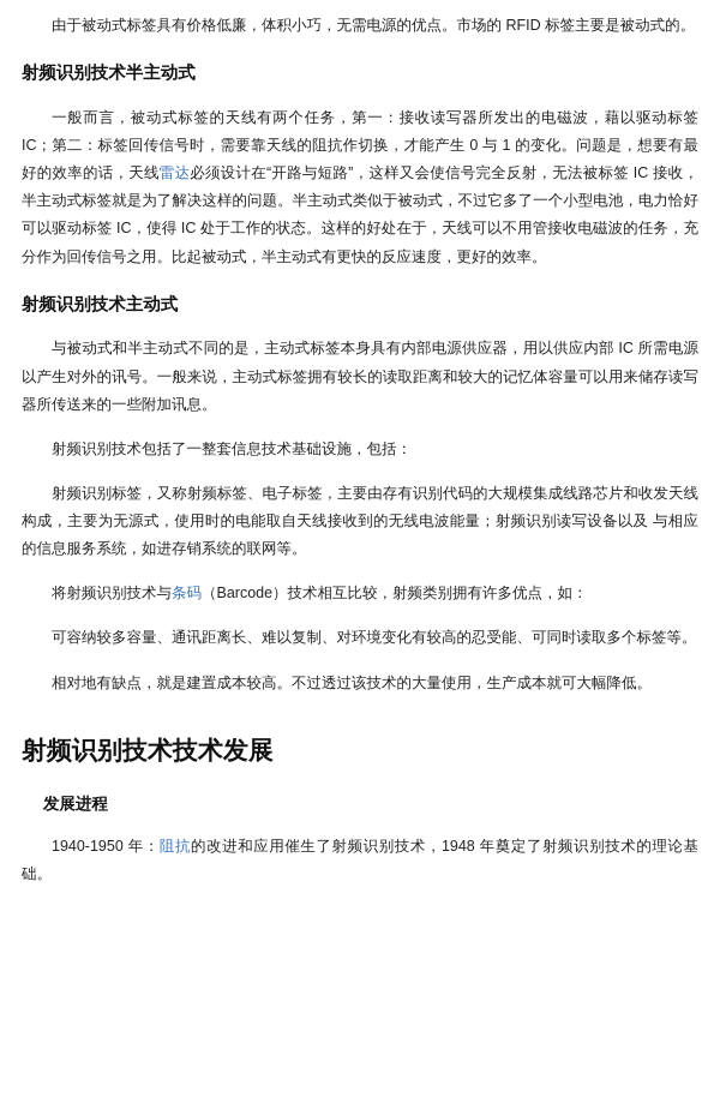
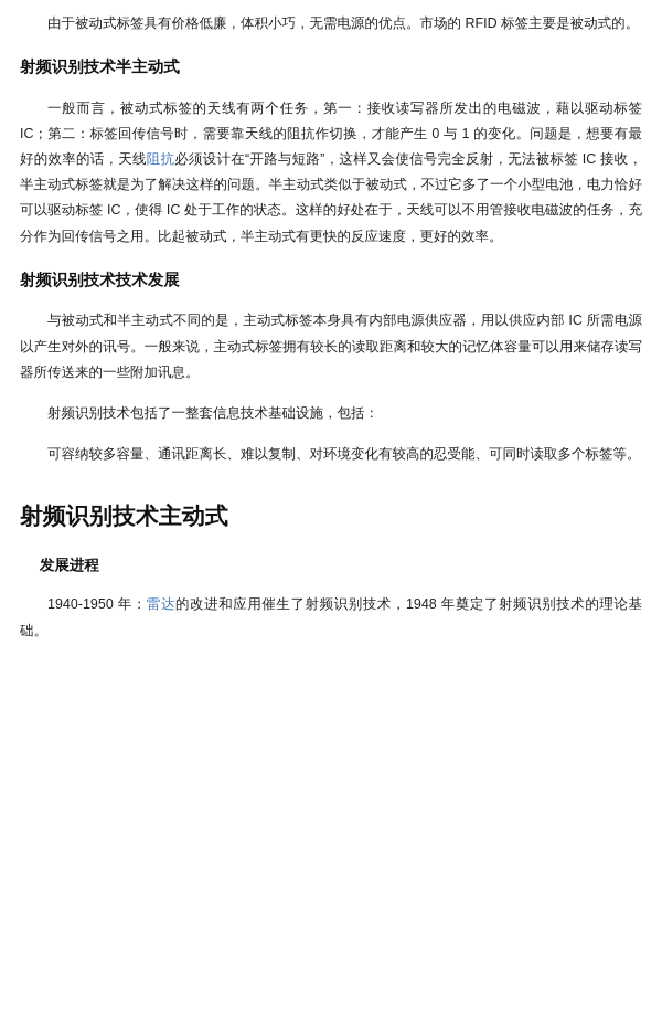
  由于被动式标签具有价格低廉，体积小巧，无需电源的优点。市场的 RFID 标签主要是被动式的。
  射频识别技术半主动式
- 一般而言，被动式标签的天线有两个任务，第一：接收读写器所发出的电磁波，藉以驱动标签 IC；第二：标签回传信号时，需要靠天线的阻抗作切换，才能产生 0 与 1 的变化。问题是，想要有最好的效率的话，天线雷达必须设计在“开路与短路”，这样又会使信号完全反射，无法被标签 IC 接收，半主动式标签就是为了解决这样的问题。半主动式类似于被动式，不过它多了一个小型电池，电力恰好可以驱动标签 IC，使得 IC 处于工作的状态。这样的好处在于，天线可以不用管接收电磁波的任务，充分作为回传信号之用。比起被动式，半主动式有更快的反应速度，更好的效率。
+ 一般而言，被动式标签的天线有两个任务，第一：接收读写器所发出的电磁波，藉以驱动标签 IC；第二：标签回传信号时，需要靠天线的阻抗作切换，才能产生 0 与 1 的变化。问题是，想要有最好的效率的话，天线阻抗必须设计在“开路与短路”，这样又会使信号完全反射，无法被标签 IC 接收，半主动式标签就是为了解决这样的问题。半主动式类似于被动式，不过它多了一个小型电池，电力恰好可以驱动标签 IC，使得 IC 处于工作的状态。这样的好处在于，天线可以不用管接收电磁波的任务，充分作为回传信号之用。比起被动式，半主动式有更快的反应速度，更好的效率。
- 射频识别技术主动式
+ 射频识别技术技术发展
  与被动式和半主动式不同的是，主动式标签本身具有内部电源供应器，用以供应内部 IC 所需电源以产生对外的讯号。一般来说，主动式标签拥有较长的读取距离和较大的记忆体容量可以用来储存读写器所传送来的一些附加讯息。
  射频识别技术包括了一整套信息技术基础设施，包括：
- 射频识别标签，又称射频标签、电子标签，主要由存有识别代码的大规模集成线路芯片和收发天线构成，主要为无源式，使用时的电能取自天线接收到的无线电波能量；射频识别读写设备以及 与相应的信息服务系统，如进存销系统的联网等。
- 将射频识别技术与条码（Barcode）技术相互比较，射频类别拥有许多优点，如：
  可容纳较多容量、通讯距离长、难以复制、对环境变化有较高的忍受能、可同时读取多个标签等。
- 相对地有缺点，就是建置成本较高。不过透过该技术的大量使用，生产成本就可大幅降低。
- 射频识别技术技术发展
+ 射频识别技术主动式
  发展进程
- 1940-1950 年：阻抗的改进和应用催生了射频识别技术，1948 年奠定了射频识别技术的理论基础。
+ 1940-1950 年：雷达的改进和应用催生了射频识别技术，1948 年奠定了射频识别技术的理论基础。
